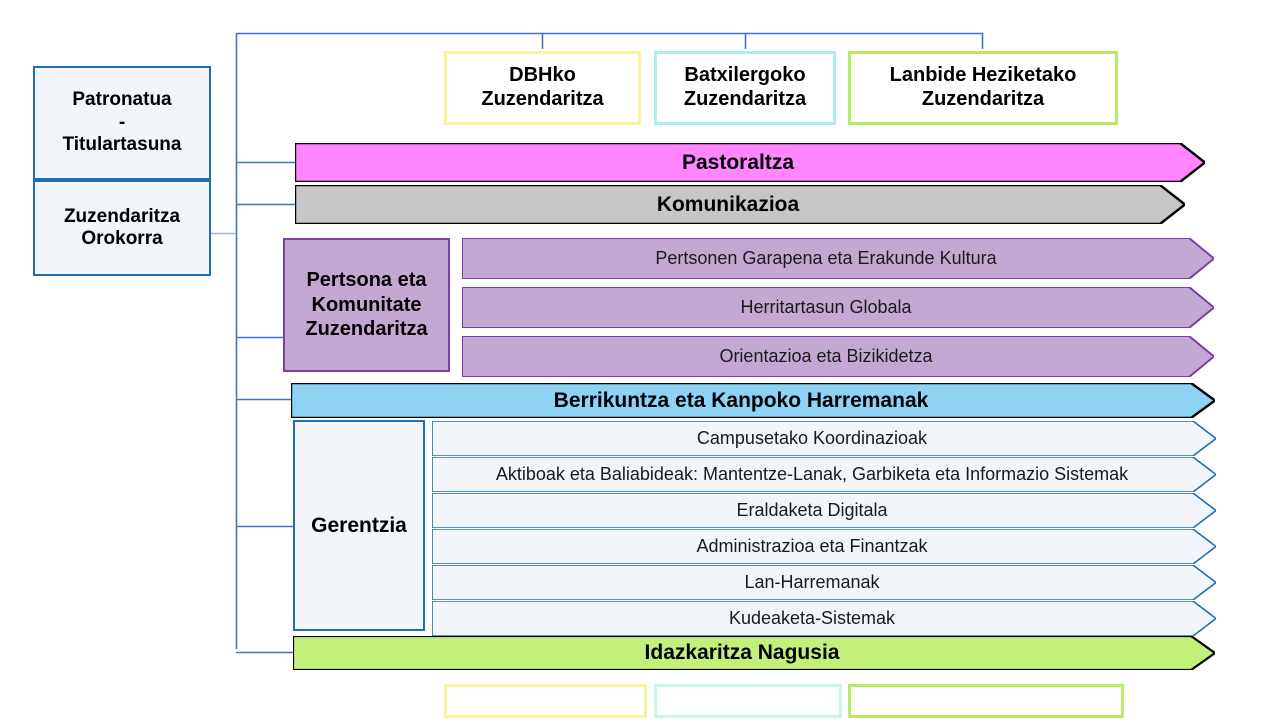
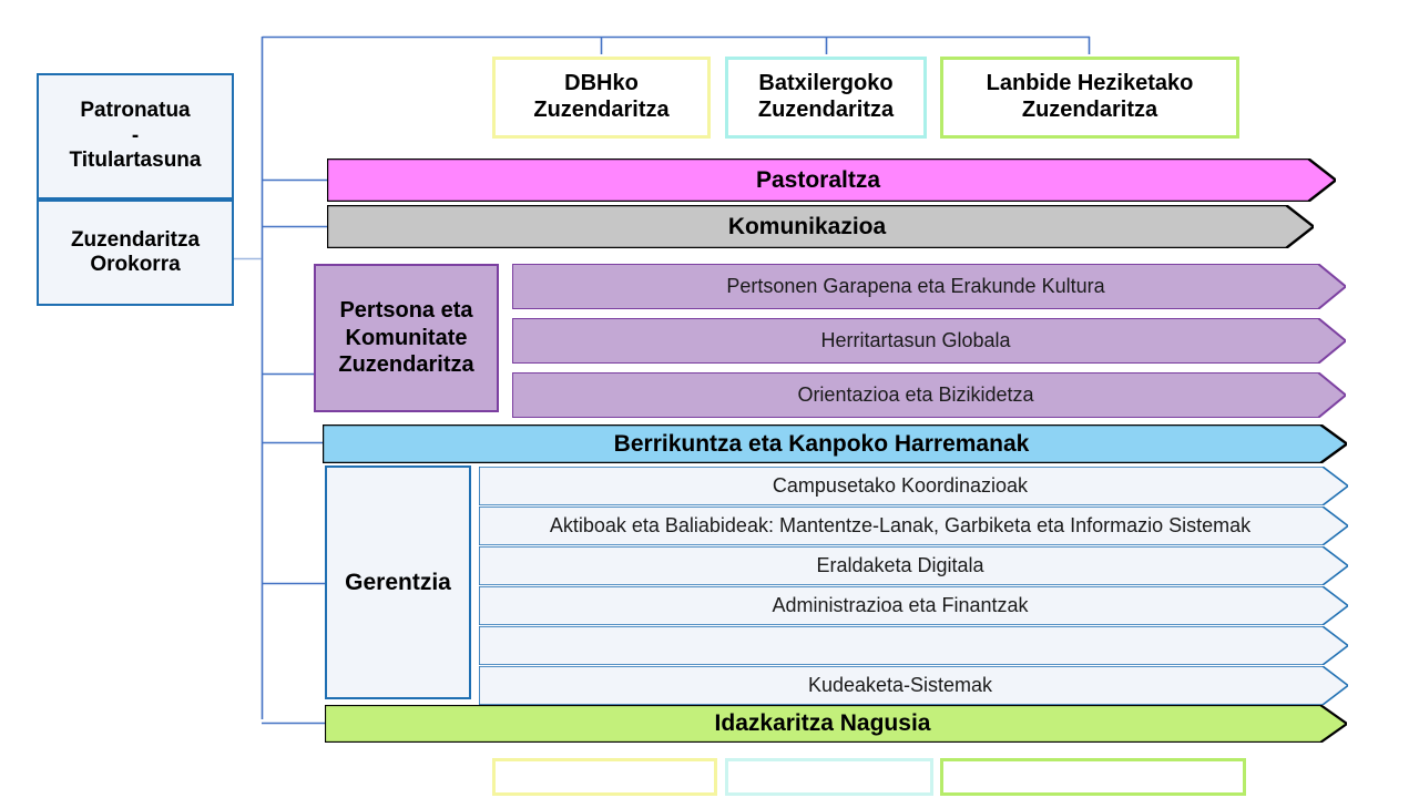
  Patronatua
  -
  Titulartasuna
  Zuzendaritza
  Orokorra
  DBHko
  Zuzendaritza
  Batxilergoko
  Zuzendaritza
  Lanbide Heziketako
  Zuzendaritza
  Pastoraltza
  Komunikazioa
  Pertsona eta
  Komunitate
  Zuzendaritza
  Pertsonen Garapena eta Erakunde Kultura
  Herritartasun Globala
  Orientazioa eta Bizikidetza
  Berrikuntza eta Kanpoko Harremanak
  Gerentzia
  Campusetako Koordinazioak
  Aktiboak eta Baliabideak: Mantentze-Lanak, Garbiketa eta Informazio Sistemak
  Eraldaketa Digitala
  Administrazioa eta Finantzak
- Lan-Harremanak
  Kudeaketa-Sistemak
  Idazkaritza Nagusia
